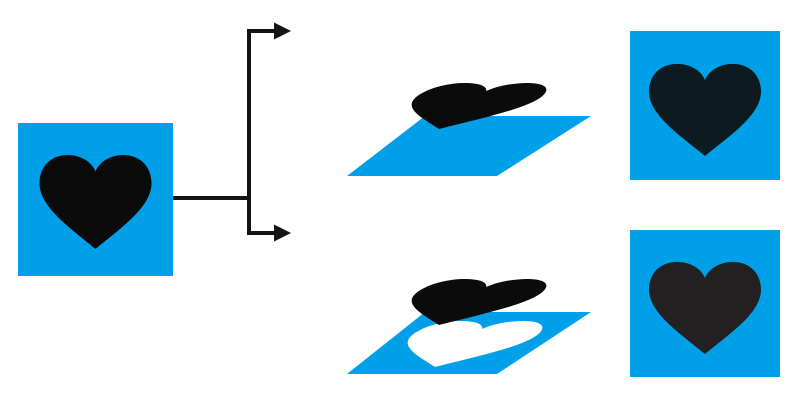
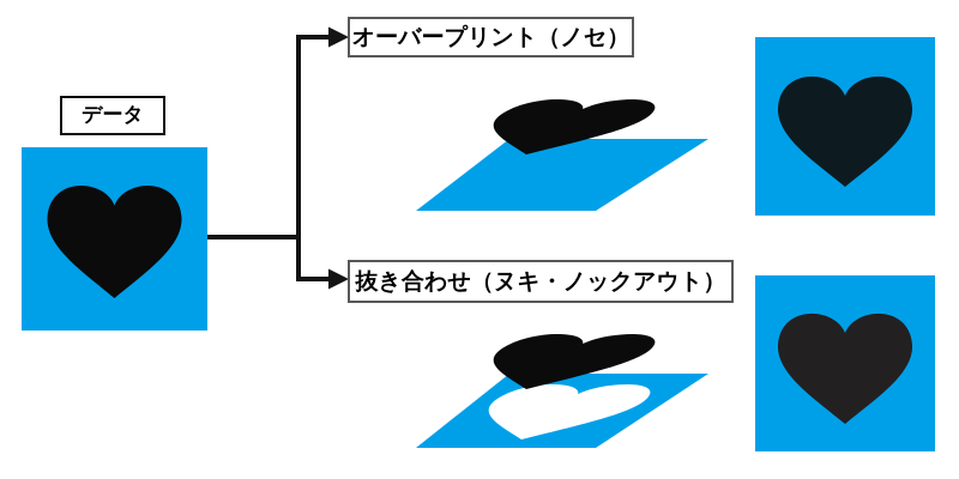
+ データ
+ オーバープリント（ノセ）
+ 抜き合わせ（ヌキ・ノックアウト）
